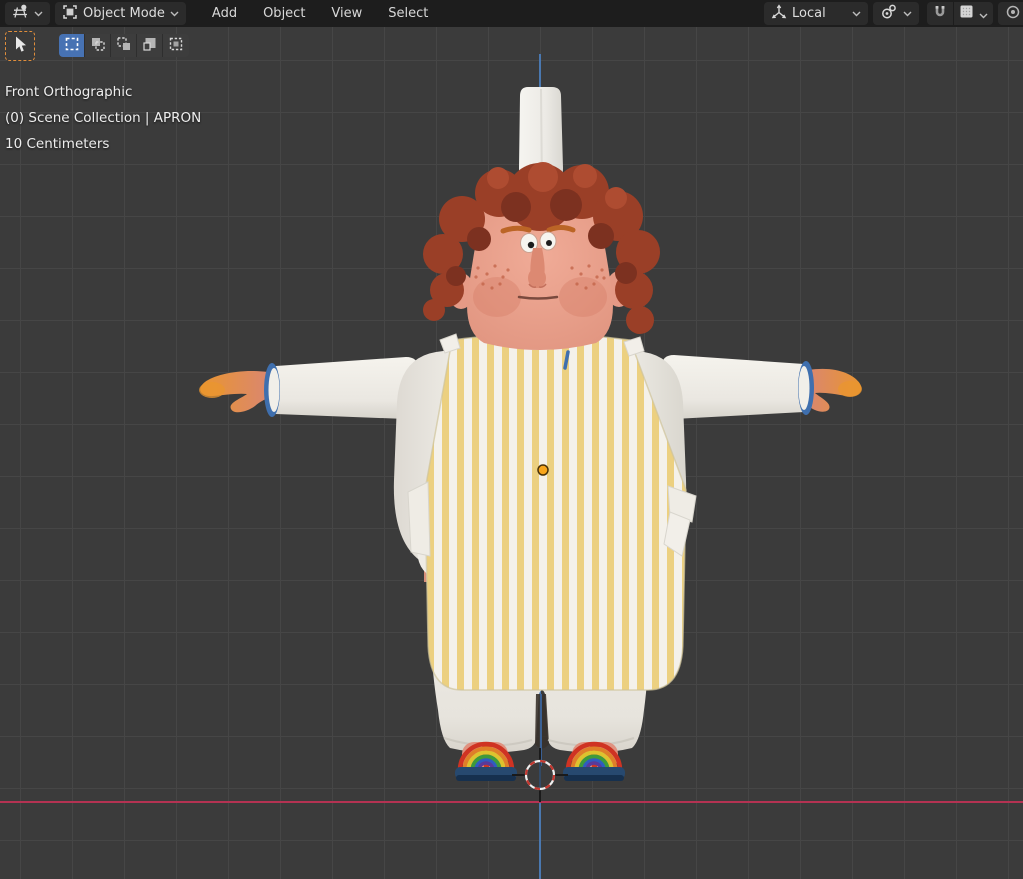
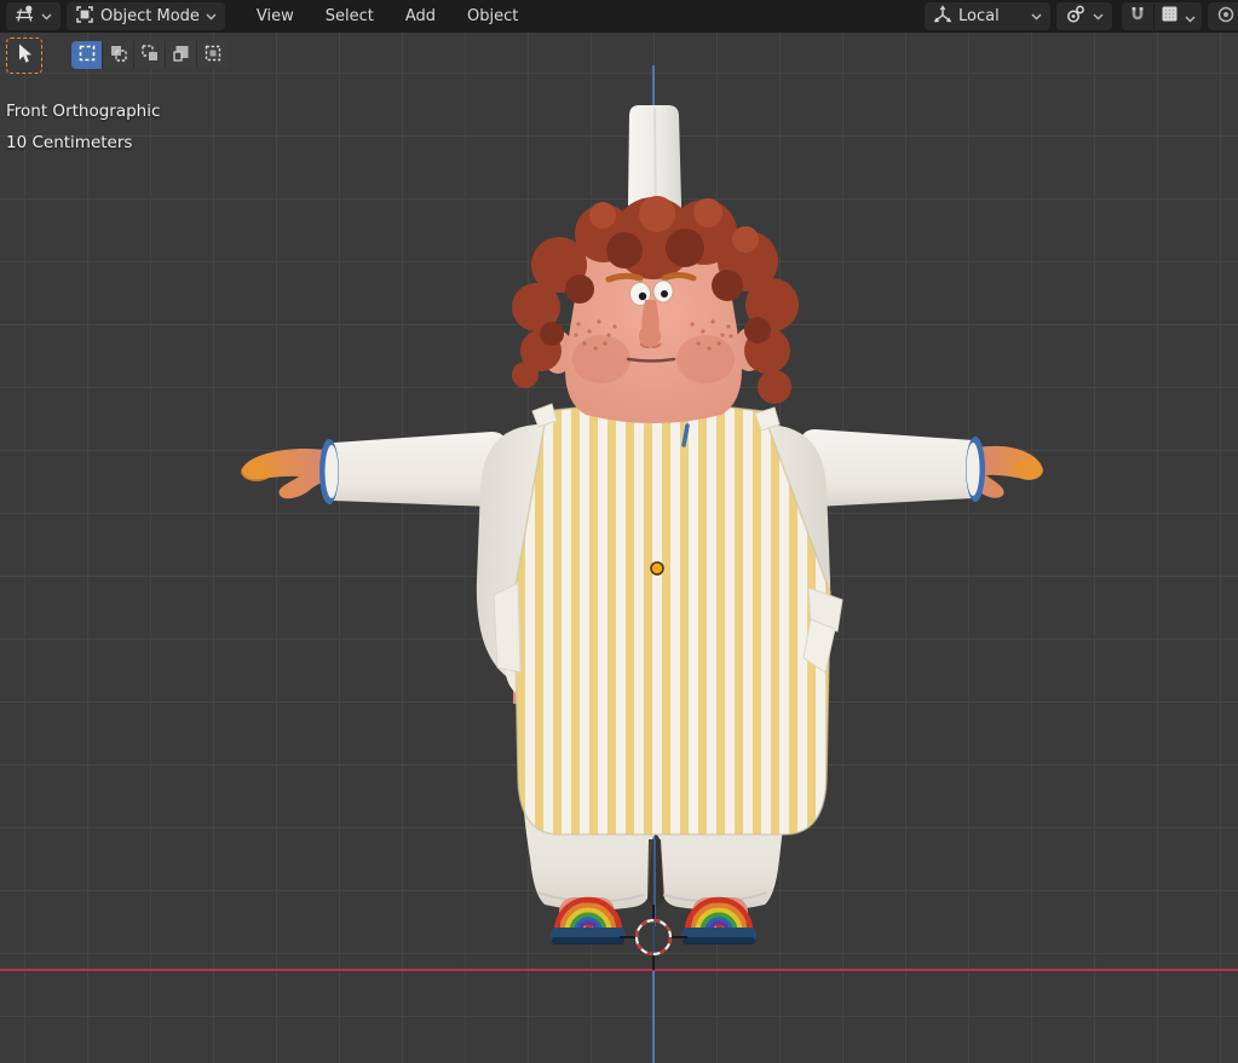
  Front Orthographic
- (0) Scene Collection | APRON
  10 Centimeters
  Object Mode
- Add
+ View
- Object
+ Select
- View
+ Add
- Select
+ Object
  Local
